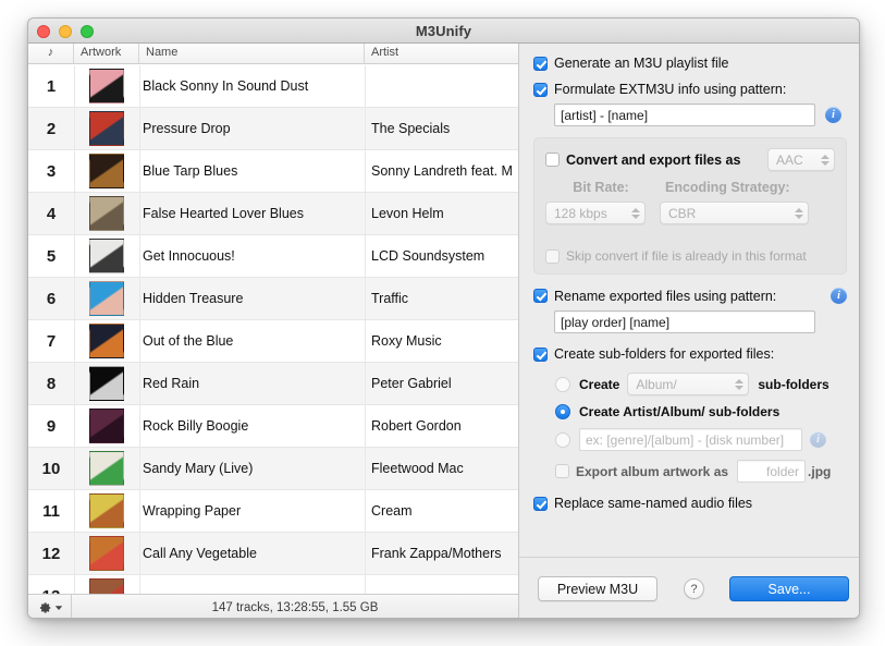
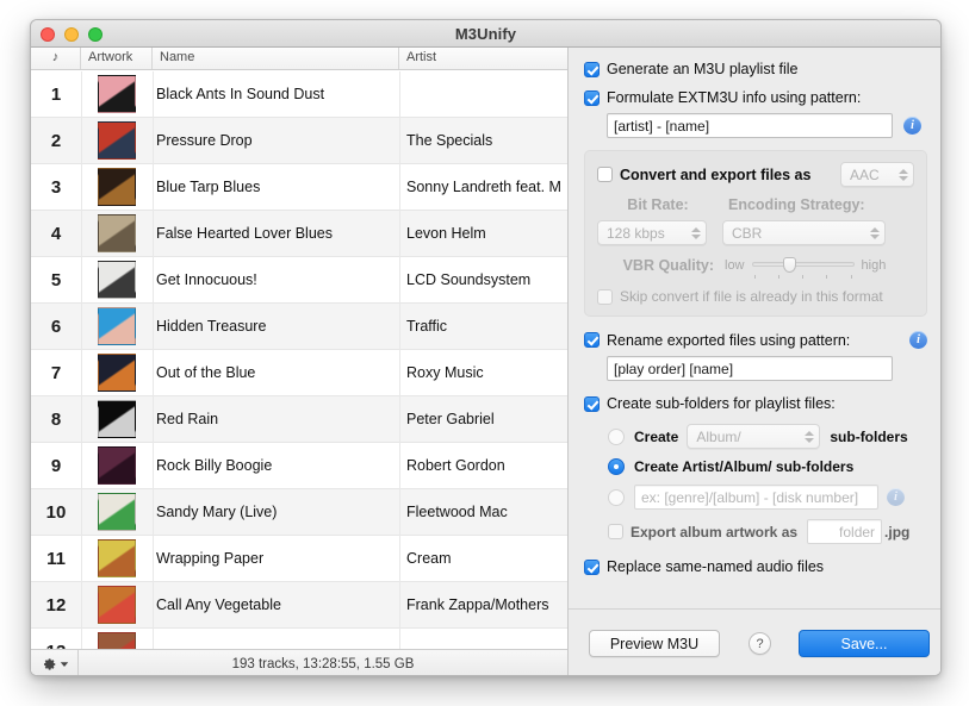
  M3Unify
  ♪
  Artwork
  Name
  Artist
  1
- Black Sonny In Sound Dust
+ Black Ants In Sound Dust
  2
  Pressure Drop
  The Specials
  3
  Blue Tarp Blues
  Sonny Landreth feat. M
  4
  False Hearted Lover Blues
  Levon Helm
  5
  Get Innocuous!
  LCD Soundsystem
  6
  Hidden Treasure
  Traffic
  7
  Out of the Blue
  Roxy Music
  8
  Red Rain
  Peter Gabriel
  9
  Rock Billy Boogie
  Robert Gordon
  10
  Sandy Mary (Live)
  Fleetwood Mac
  11
  Wrapping Paper
  Cream
  12
  Call Any Vegetable
  Frank Zappa/Mothers
- 147 tracks, 13:28:55, 1.55 GB
+ 193 tracks, 13:28:55, 1.55 GB
  Generate an M3U playlist file
  Formulate EXTM3U info using pattern:
  [artist] - [name]
  i
  Convert and export files as
  AAC
  Bit Rate:
  Encoding Strategy:
  128 kbps
  CBR
+ VBR Quality:
+ low
+ high
  Skip convert if file is already in this format
  Rename exported files using pattern:
  i
  [play order] [name]
- Create sub-folders for exported files:
+ Create sub-folders for playlist files:
  Create
  Album/
  sub-folders
  Create Artist/Album/ sub-folders
  ex: [genre]/[album] - [disk number]
  i
  Export album artwork as
  folder
  .jpg
  Replace same-named audio files
  Preview M3U
  ?
  Save...
